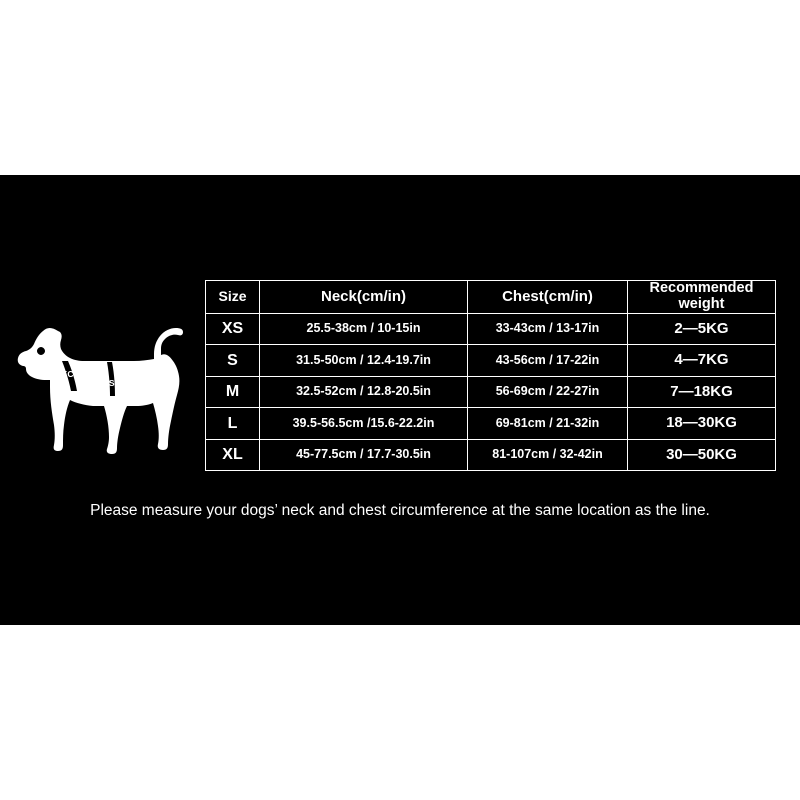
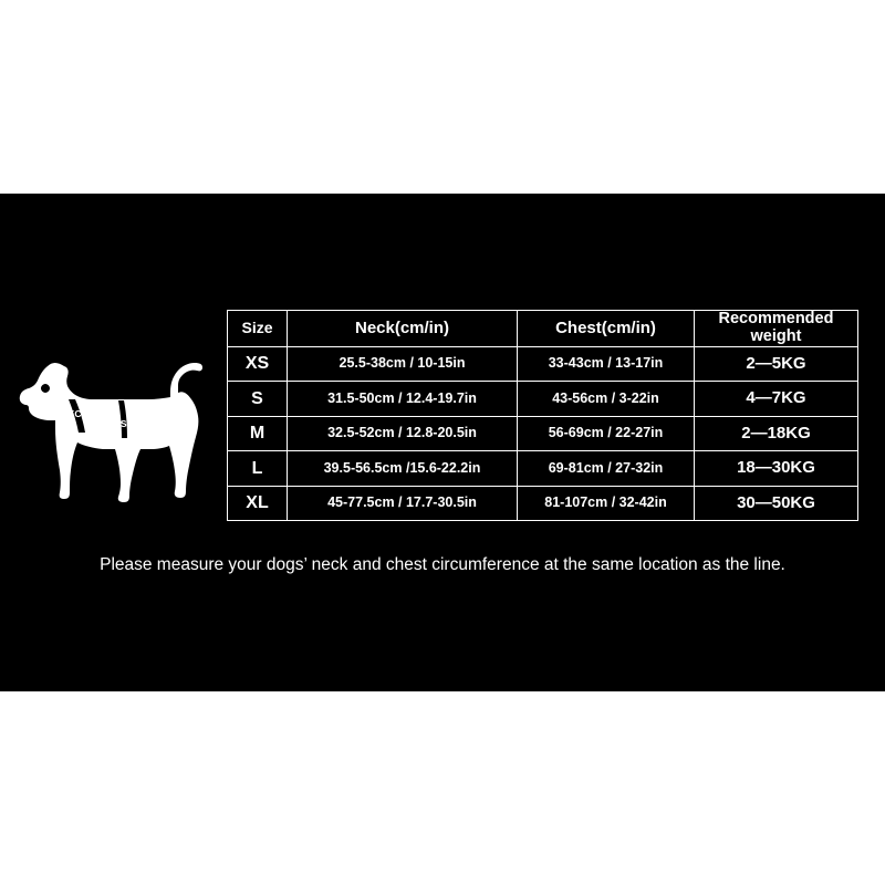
  NECK
  CHEST
  Size	Neck(cm/in)	Chest(cm/in)	Recommended weight
  XS	25.5-38cm / 10-15in	33-43cm / 13-17in	2—5KG
- S	31.5-50cm / 12.4-19.7in	43-56cm / 17-22in	4—7KG
+ S	31.5-50cm / 12.4-19.7in	43-56cm / 3-22in	4—7KG
- M	32.5-52cm / 12.8-20.5in	56-69cm / 22-27in	7—18KG
+ M	32.5-52cm / 12.8-20.5in	56-69cm / 22-27in	2—18KG
- L	39.5-56.5cm /15.6-22.2in	69-81cm / 21-32in	18—30KG
+ L	39.5-56.5cm /15.6-22.2in	69-81cm / 27-32in	18—30KG
  XL	45-77.5cm / 17.7-30.5in	81-107cm / 32-42in	30—50KG
  Please measure your dogs’ neck and chest circumference at the same location as the line.
